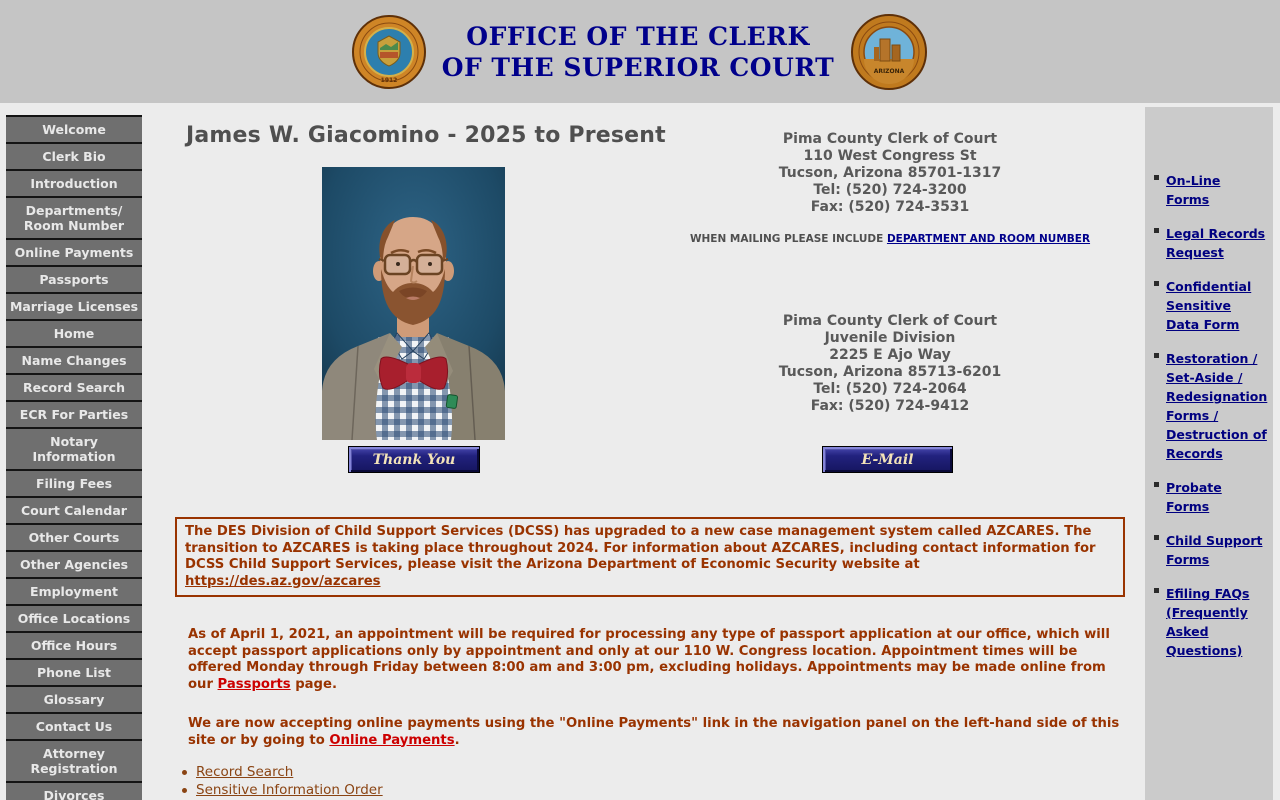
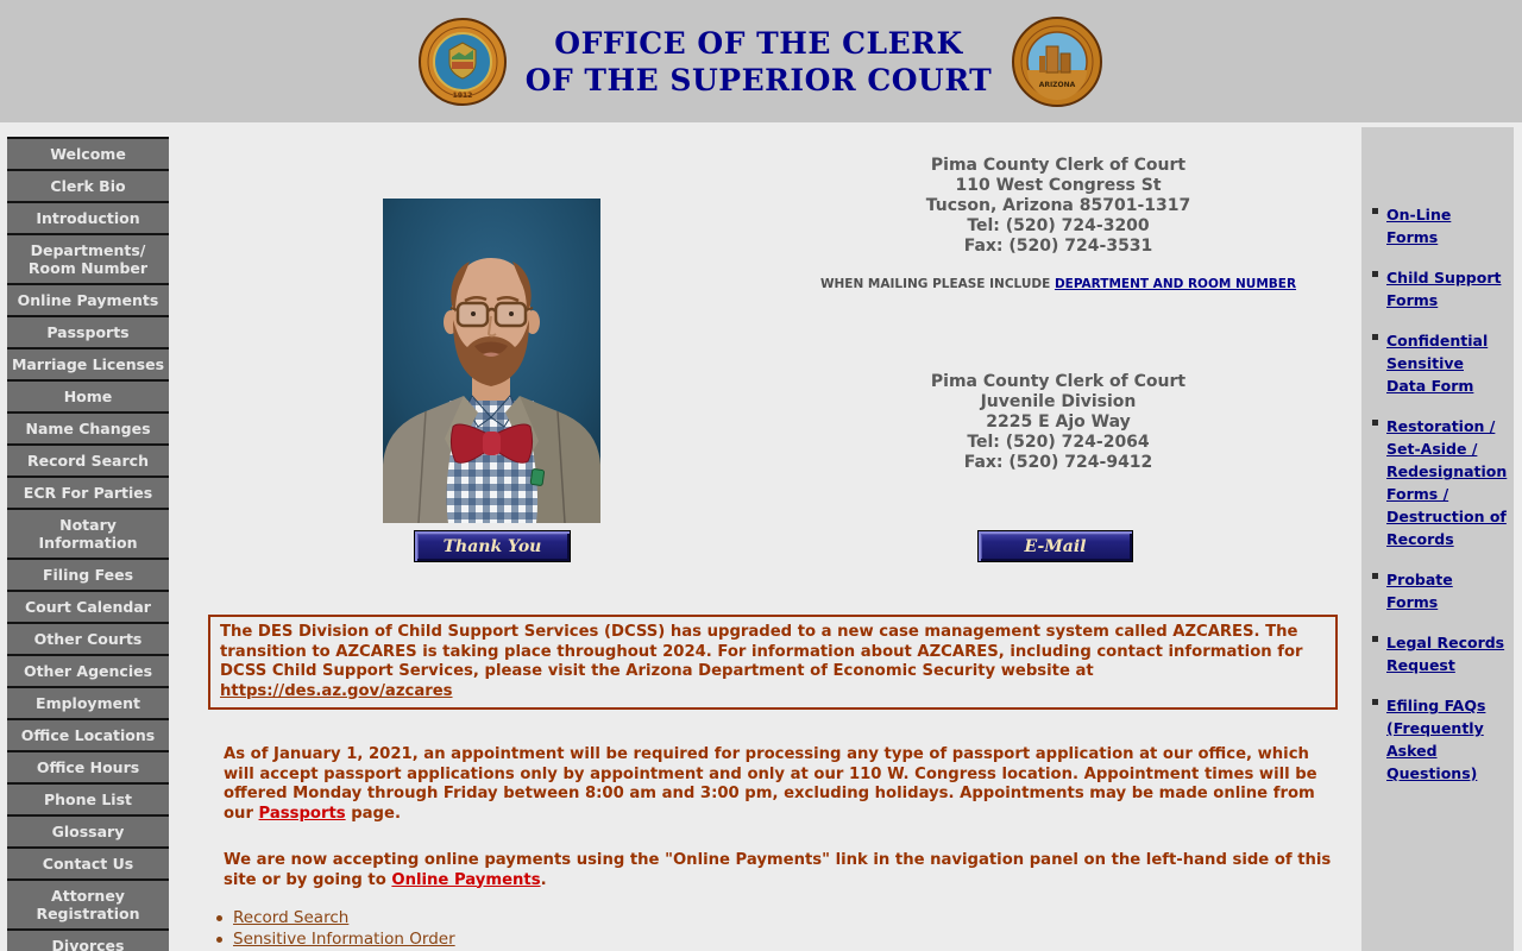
  OFFICE OF THE CLERK
  OF THE SUPERIOR COURT
  Welcome
  Clerk Bio
  Introduction
  Departments/ Room Number
  Online Payments
  Passports
  Marriage Licenses
  Home
  Name Changes
  Record Search
  ECR For Parties
  Notary Information
  Filing Fees
  Court Calendar
  Other Courts
  Other Agencies
  Employment
  Office Locations
  Office Hours
  Phone List
  Glossary
  Contact Us
  Attorney Registration
  Divorces
  On-Line Forms
- Legal Records Request
+ Child Support Forms
  Confidential Sensitive Data Form
  Restoration / Set-Aside / Redesignation Forms / Destruction of Records
  Probate Forms
- Child Support Forms
+ Legal Records Request
  Efiling FAQs (Frequently Asked Questions)
- James W. Giacomino - 2025 to Present
  Pima County Clerk of Court
  110 West Congress St
  Tucson, Arizona 85701-1317
  Tel: (520) 724-3200
  Fax: (520) 724-3531
  WHEN MAILING PLEASE INCLUDE DEPARTMENT AND ROOM NUMBER
  Pima County Clerk of Court
  Juvenile Division
  2225 E Ajo Way
- Tucson, Arizona 85713-6201
  Tel: (520) 724-2064
  Fax: (520) 724-9412
  Thank You
  E-Mail
  The DES Division of Child Support Services (DCSS) has upgraded to a new case management system called AZCARES. The transition to AZCARES is taking place throughout 2024. For information about AZCARES, including contact information for DCSS Child Support Services, please visit the Arizona Department of Economic Security website at https://des.az.gov/azcares
- As of April 1, 2021, an appointment will be required for processing any type of passport application at our office, which will accept passport applications only by appointment and only at our 110 W. Congress location. Appointment times will be offered Monday through Friday between 8:00 am and 3:00 pm, excluding holidays. Appointments may be made online from our Passports page.
+ As of January 1, 2021, an appointment will be required for processing any type of passport application at our office, which will accept passport applications only by appointment and only at our 110 W. Congress location. Appointment times will be offered Monday through Friday between 8:00 am and 3:00 pm, excluding holidays. Appointments may be made online from our Passports page.
  We are now accepting online payments using the "Online Payments" link in the navigation panel on the left-hand side of this site or by going to Online Payments.
  Record Search
  Sensitive Information Order
